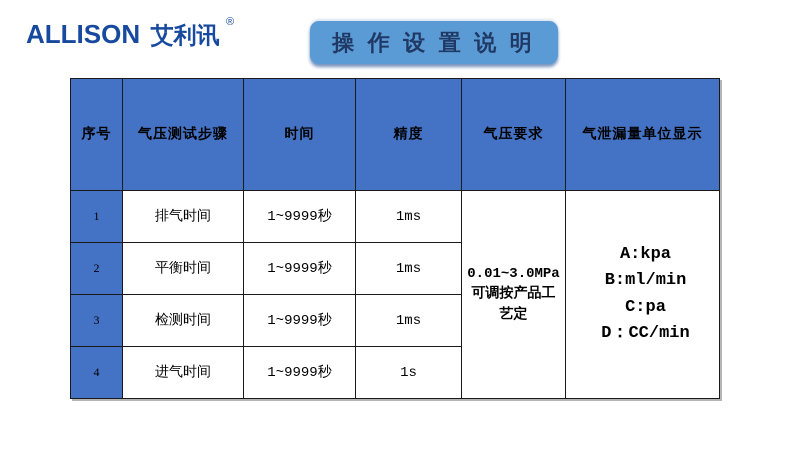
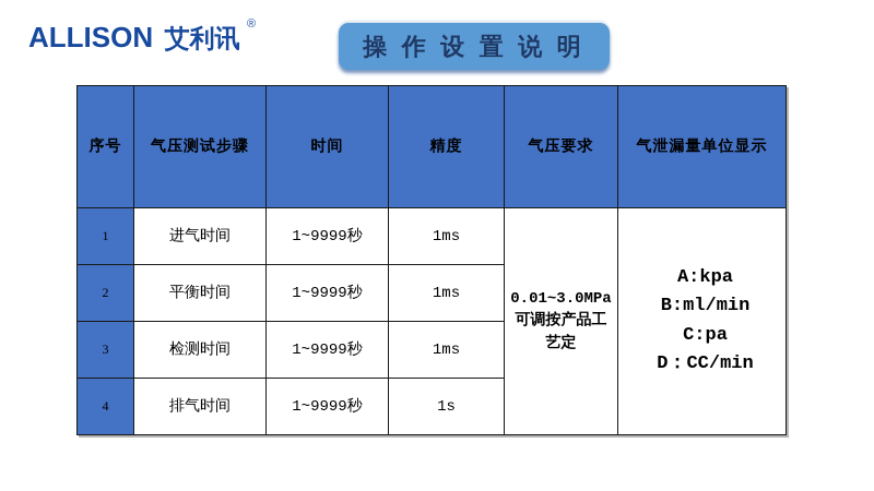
  ALLISON 艾利讯 ®
  操 作 设 置 说 明
  序号	气压测试步骤	时间	精度	气压要求	气泄漏量单位显示
- 1	排气时间	1~9999秒	1ms	0.01~3.0MPa 可调按产品工 艺定	A:kpa B:ml/min C:pa D：CC/min
+ 1	进气时间	1~9999秒	1ms	0.01~3.0MPa 可调按产品工 艺定	A:kpa B:ml/min C:pa D：CC/min
  2	平衡时间	1~9999秒	1ms
  3	检测时间	1~9999秒	1ms
- 4	进气时间	1~9999秒	1s
+ 4	排气时间	1~9999秒	1s
